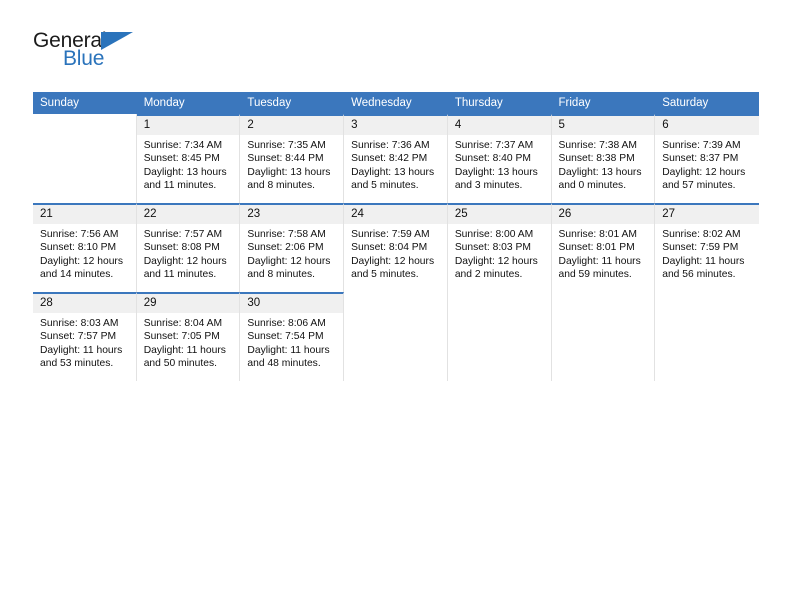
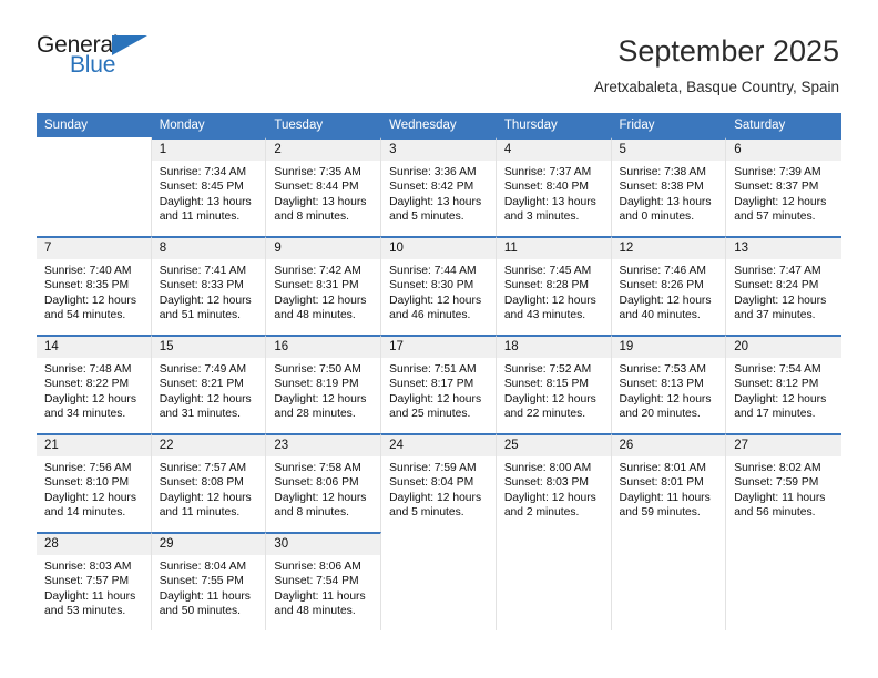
  General
  Blue
+ September 2025
+ Aretxabaleta, Basque Country, Spain
  Sunday	Monday	Tuesday	Wednesday	Thursday	Friday	Saturday
- 	1Sunrise: 7:34 AMSunset: 8:45 PMDaylight: 13 hours and 11 minutes.	2Sunrise: 7:35 AMSunset: 8:44 PMDaylight: 13 hours and 8 minutes.	3Sunrise: 7:36 AMSunset: 8:42 PMDaylight: 13 hours and 5 minutes.	4Sunrise: 7:37 AMSunset: 8:40 PMDaylight: 13 hours and 3 minutes.	5Sunrise: 7:38 AMSunset: 8:38 PMDaylight: 13 hours and 0 minutes.	6Sunrise: 7:39 AMSunset: 8:37 PMDaylight: 12 hours and 57 minutes.
+ 	1Sunrise: 7:34 AMSunset: 8:45 PMDaylight: 13 hours and 11 minutes.	2Sunrise: 7:35 AMSunset: 8:44 PMDaylight: 13 hours and 8 minutes.	3Sunrise: 3:36 AMSunset: 8:42 PMDaylight: 13 hours and 5 minutes.	4Sunrise: 7:37 AMSunset: 8:40 PMDaylight: 13 hours and 3 minutes.	5Sunrise: 7:38 AMSunset: 8:38 PMDaylight: 13 hours and 0 minutes.	6Sunrise: 7:39 AMSunset: 8:37 PMDaylight: 12 hours and 57 minutes.
+ 7Sunrise: 7:40 AMSunset: 8:35 PMDaylight: 12 hours and 54 minutes.	8Sunrise: 7:41 AMSunset: 8:33 PMDaylight: 12 hours and 51 minutes.	9Sunrise: 7:42 AMSunset: 8:31 PMDaylight: 12 hours and 48 minutes.	10Sunrise: 7:44 AMSunset: 8:30 PMDaylight: 12 hours and 46 minutes.	11Sunrise: 7:45 AMSunset: 8:28 PMDaylight: 12 hours and 43 minutes.	12Sunrise: 7:46 AMSunset: 8:26 PMDaylight: 12 hours and 40 minutes.	13Sunrise: 7:47 AMSunset: 8:24 PMDaylight: 12 hours and 37 minutes.
+ 14Sunrise: 7:48 AMSunset: 8:22 PMDaylight: 12 hours and 34 minutes.	15Sunrise: 7:49 AMSunset: 8:21 PMDaylight: 12 hours and 31 minutes.	16Sunrise: 7:50 AMSunset: 8:19 PMDaylight: 12 hours and 28 minutes.	17Sunrise: 7:51 AMSunset: 8:17 PMDaylight: 12 hours and 25 minutes.	18Sunrise: 7:52 AMSunset: 8:15 PMDaylight: 12 hours and 22 minutes.	19Sunrise: 7:53 AMSunset: 8:13 PMDaylight: 12 hours and 20 minutes.	20Sunrise: 7:54 AMSunset: 8:12 PMDaylight: 12 hours and 17 minutes.
- 21Sunrise: 7:56 AMSunset: 8:10 PMDaylight: 12 hours and 14 minutes.	22Sunrise: 7:57 AMSunset: 8:08 PMDaylight: 12 hours and 11 minutes.	23Sunrise: 7:58 AMSunset: 2:06 PMDaylight: 12 hours and 8 minutes.	24Sunrise: 7:59 AMSunset: 8:04 PMDaylight: 12 hours and 5 minutes.	25Sunrise: 8:00 AMSunset: 8:03 PMDaylight: 12 hours and 2 minutes.	26Sunrise: 8:01 AMSunset: 8:01 PMDaylight: 11 hours and 59 minutes.	27Sunrise: 8:02 AMSunset: 7:59 PMDaylight: 11 hours and 56 minutes.
+ 21Sunrise: 7:56 AMSunset: 8:10 PMDaylight: 12 hours and 14 minutes.	22Sunrise: 7:57 AMSunset: 8:08 PMDaylight: 12 hours and 11 minutes.	23Sunrise: 7:58 AMSunset: 8:06 PMDaylight: 12 hours and 8 minutes.	24Sunrise: 7:59 AMSunset: 8:04 PMDaylight: 12 hours and 5 minutes.	25Sunrise: 8:00 AMSunset: 8:03 PMDaylight: 12 hours and 2 minutes.	26Sunrise: 8:01 AMSunset: 8:01 PMDaylight: 11 hours and 59 minutes.	27Sunrise: 8:02 AMSunset: 7:59 PMDaylight: 11 hours and 56 minutes.
- 28Sunrise: 8:03 AMSunset: 7:57 PMDaylight: 11 hours and 53 minutes.	29Sunrise: 8:04 AMSunset: 7:05 PMDaylight: 11 hours and 50 minutes.	30Sunrise: 8:06 AMSunset: 7:54 PMDaylight: 11 hours and 48 minutes.
+ 28Sunrise: 8:03 AMSunset: 7:57 PMDaylight: 11 hours and 53 minutes.	29Sunrise: 8:04 AMSunset: 7:55 PMDaylight: 11 hours and 50 minutes.	30Sunrise: 8:06 AMSunset: 7:54 PMDaylight: 11 hours and 48 minutes.
